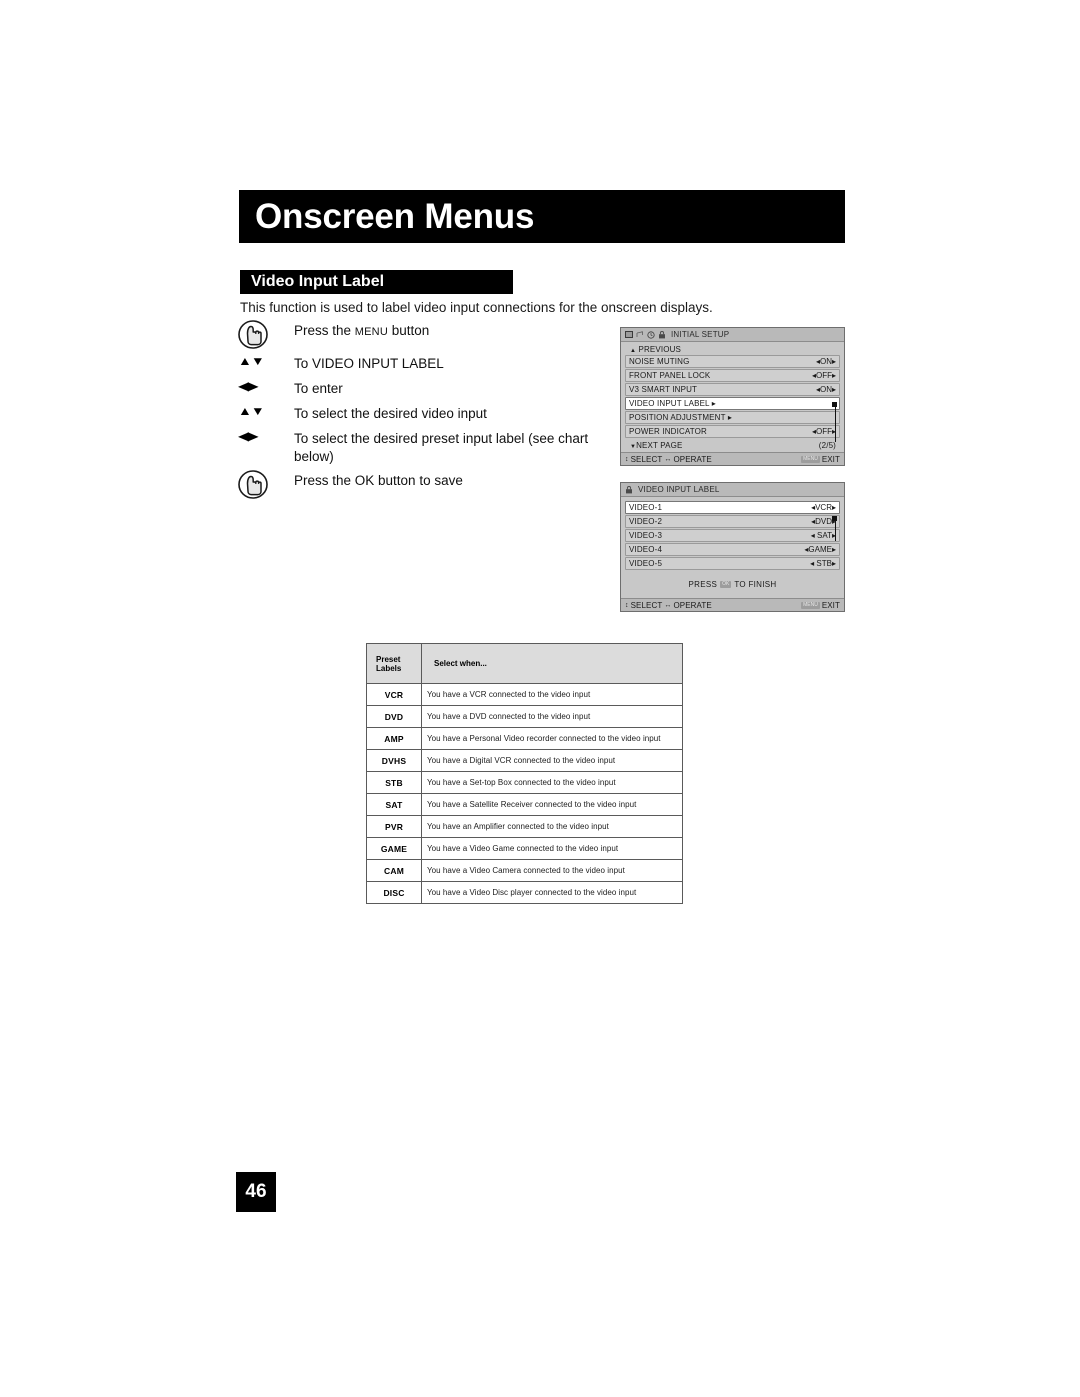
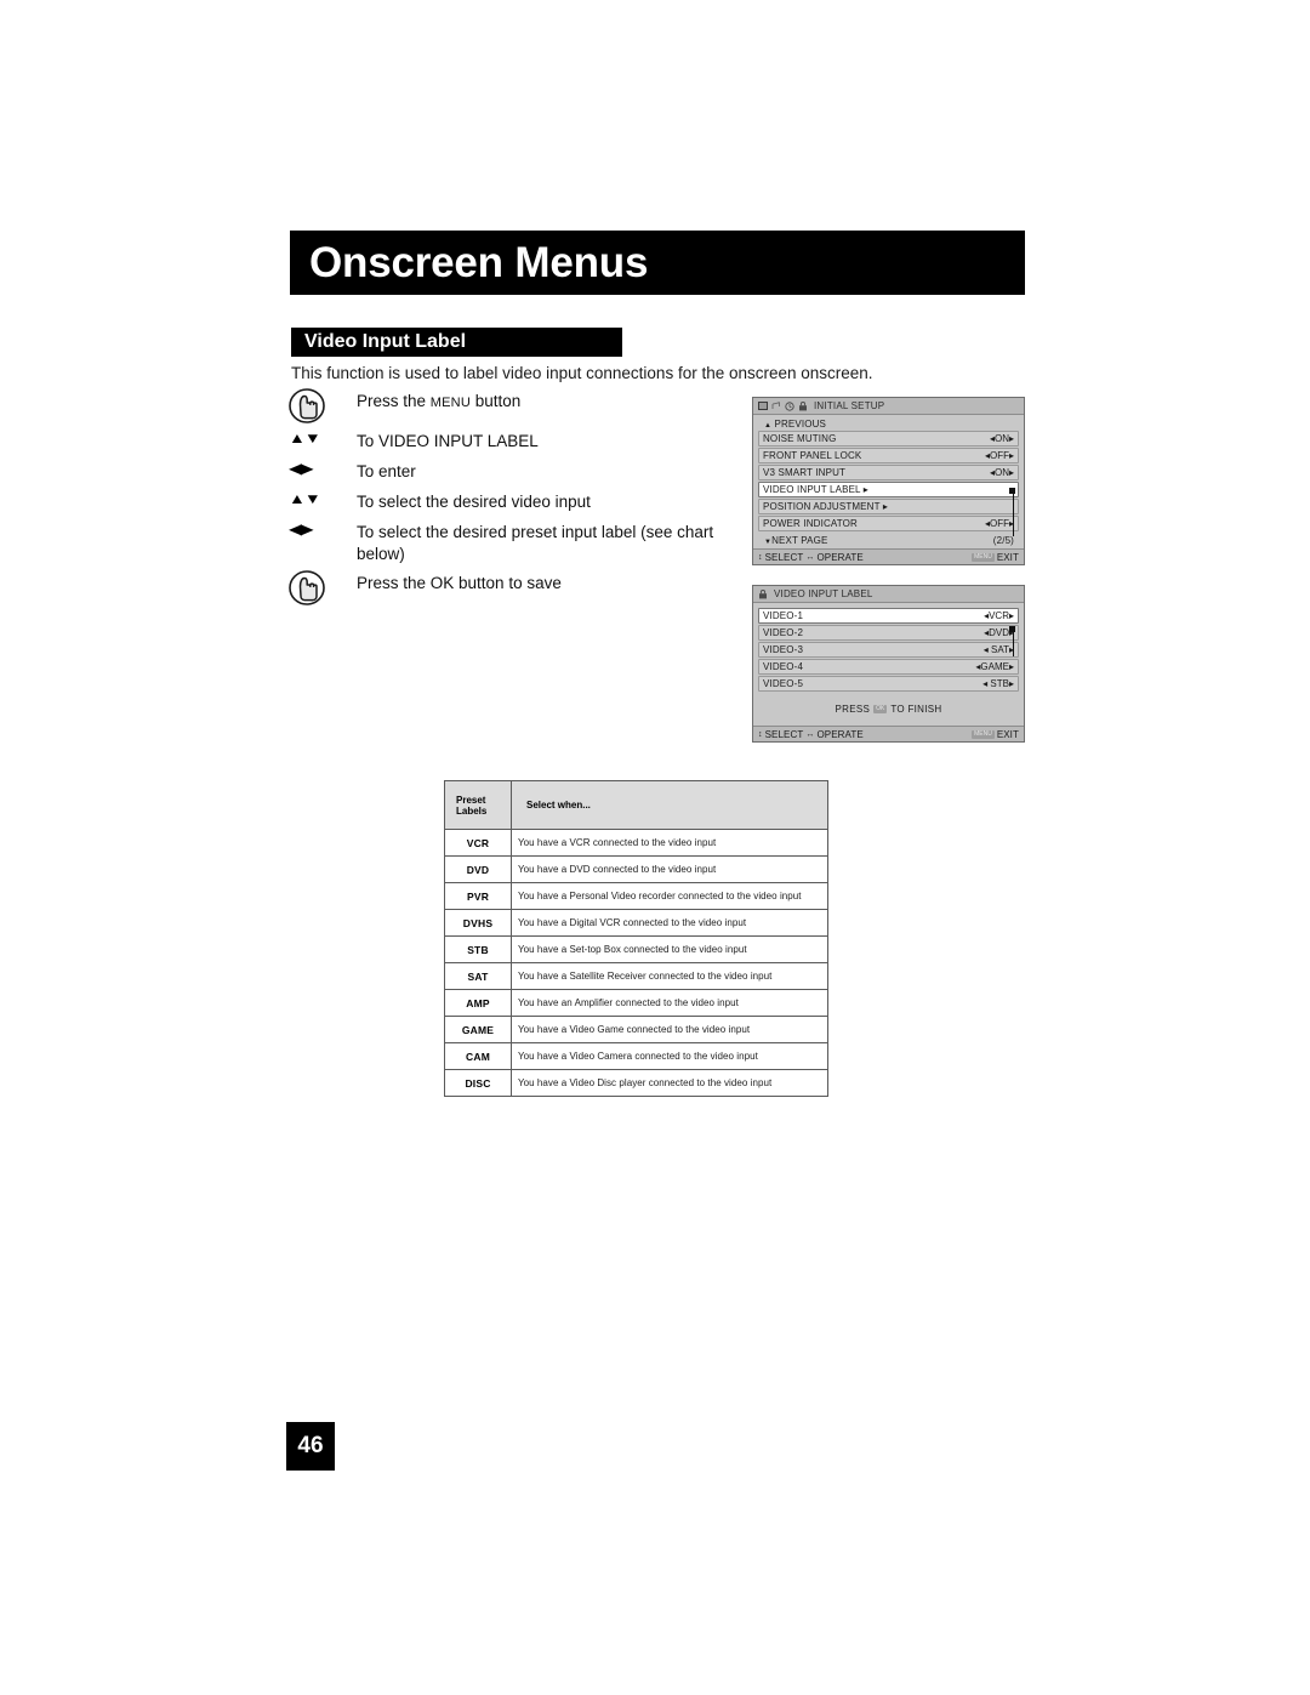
  Onscreen Menus
  Video Input Label
- This function is used to label video input connections for the onscreen displays.
+ This function is used to label video input connections for the onscreen onscreen.
  Press the MENU button
  ▲▼
  To VIDEO INPUT LABEL
  ◀▶
  To enter
  ▲▼
  To select the desired video input
  ◀▶
  To select the desired preset input label (see chart below)
  Press the OK button to save
  INITIAL SETUP
  PREVIOUS
  NOISE MUTING
  ◂ON▸
  FRONT PANEL LOCK
  ◂OFF▸
  V3 SMART INPUT
  ◂ON▸
  VIDEO INPUT LABEL ▸
  POSITION ADJUSTMENT ▸
  POWER INDICATOR
  ◂OFF▸
  NEXT PAGE
  (2/5)
  SELECT
  OPERATE
  EXIT
  VIDEO INPUT LABEL
  VIDEO-1
  ◂VCR▸
  VIDEO-2
  ◂DVD▸
  VIDEO-3
  ◂ SAT▸
  VIDEO-4
  ◂GAME▸
  VIDEO-5
  ◂ STB▸
  PRESS
  TO FINISH
  SELECT
  OPERATE
  EXIT
  Preset Labels	Select when...
  VCR	You have a VCR connected to the video input
  DVD	You have a DVD connected to the video input
- AMP	You have a Personal Video recorder connected to the video input
+ PVR	You have a Personal Video recorder connected to the video input
  DVHS	You have a Digital VCR connected to the video input
  STB	You have a Set-top Box connected to the video input
  SAT	You have a Satellite Receiver connected to the video input
- PVR	You have an Amplifier connected to the video input
+ AMP	You have an Amplifier connected to the video input
  GAME	You have a Video Game connected to the video input
  CAM	You have a Video Camera connected to the video input
  DISC	You have a Video Disc player connected to the video input
  46
